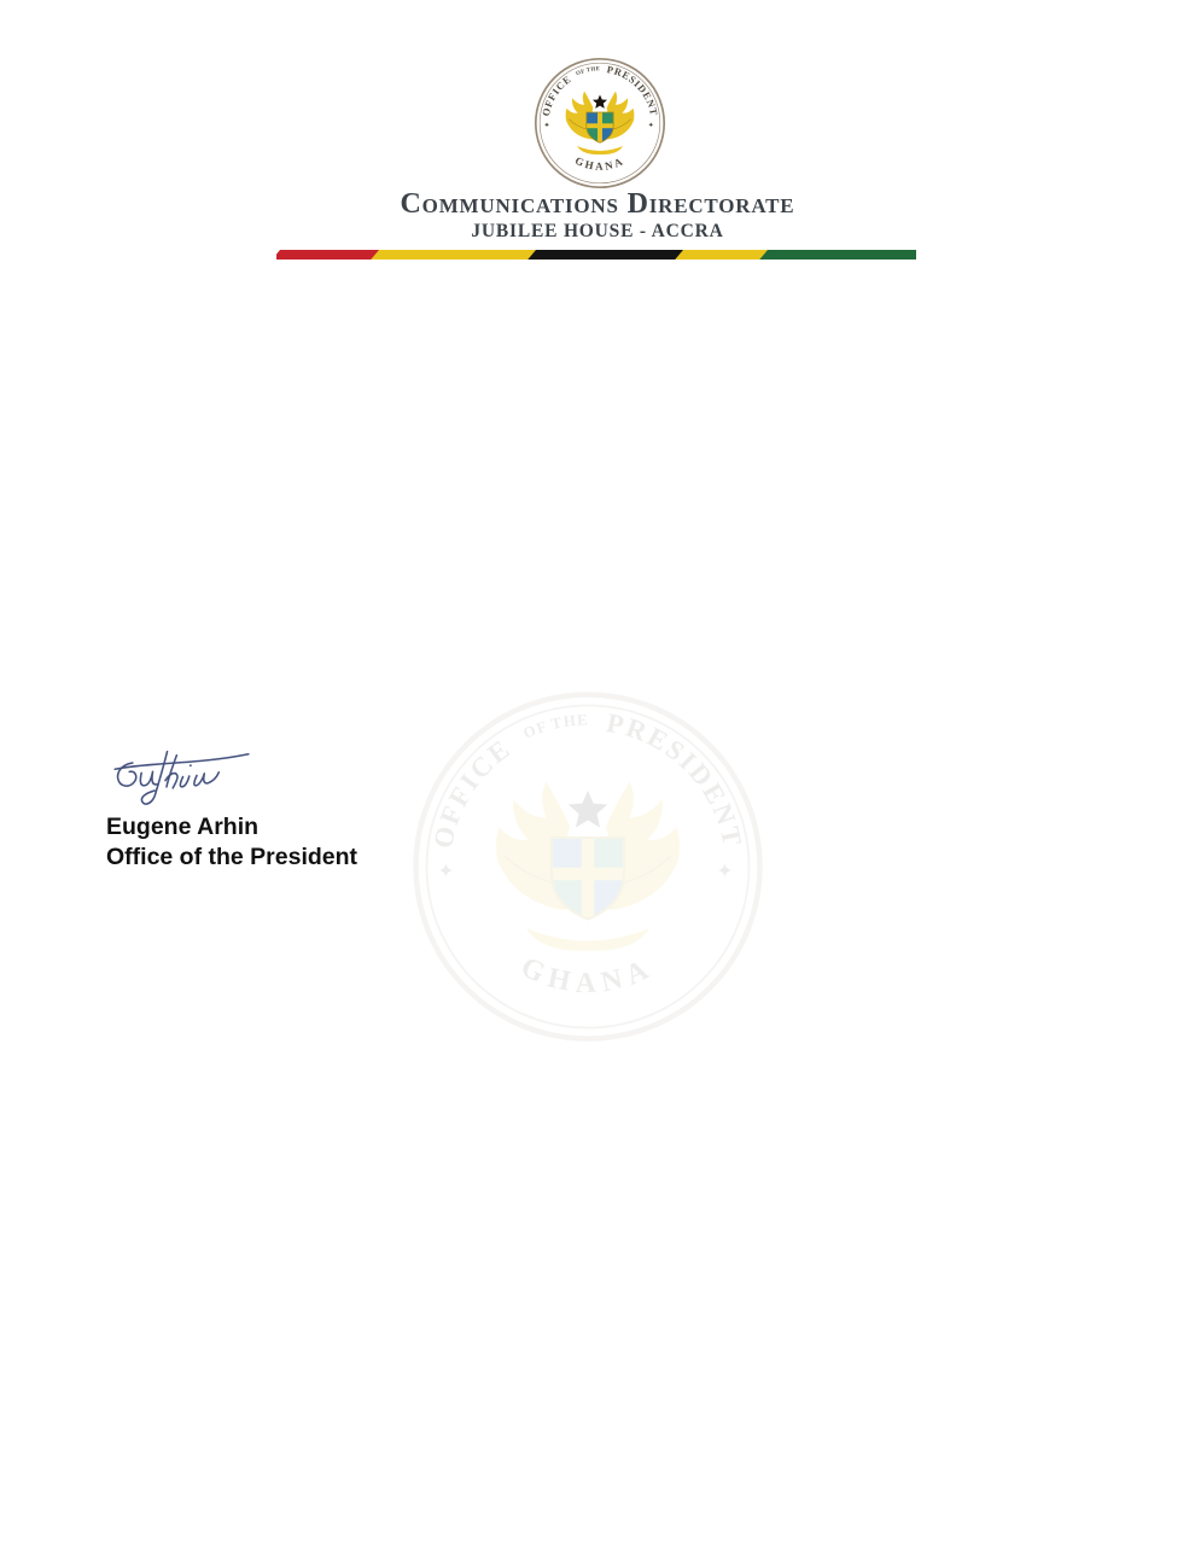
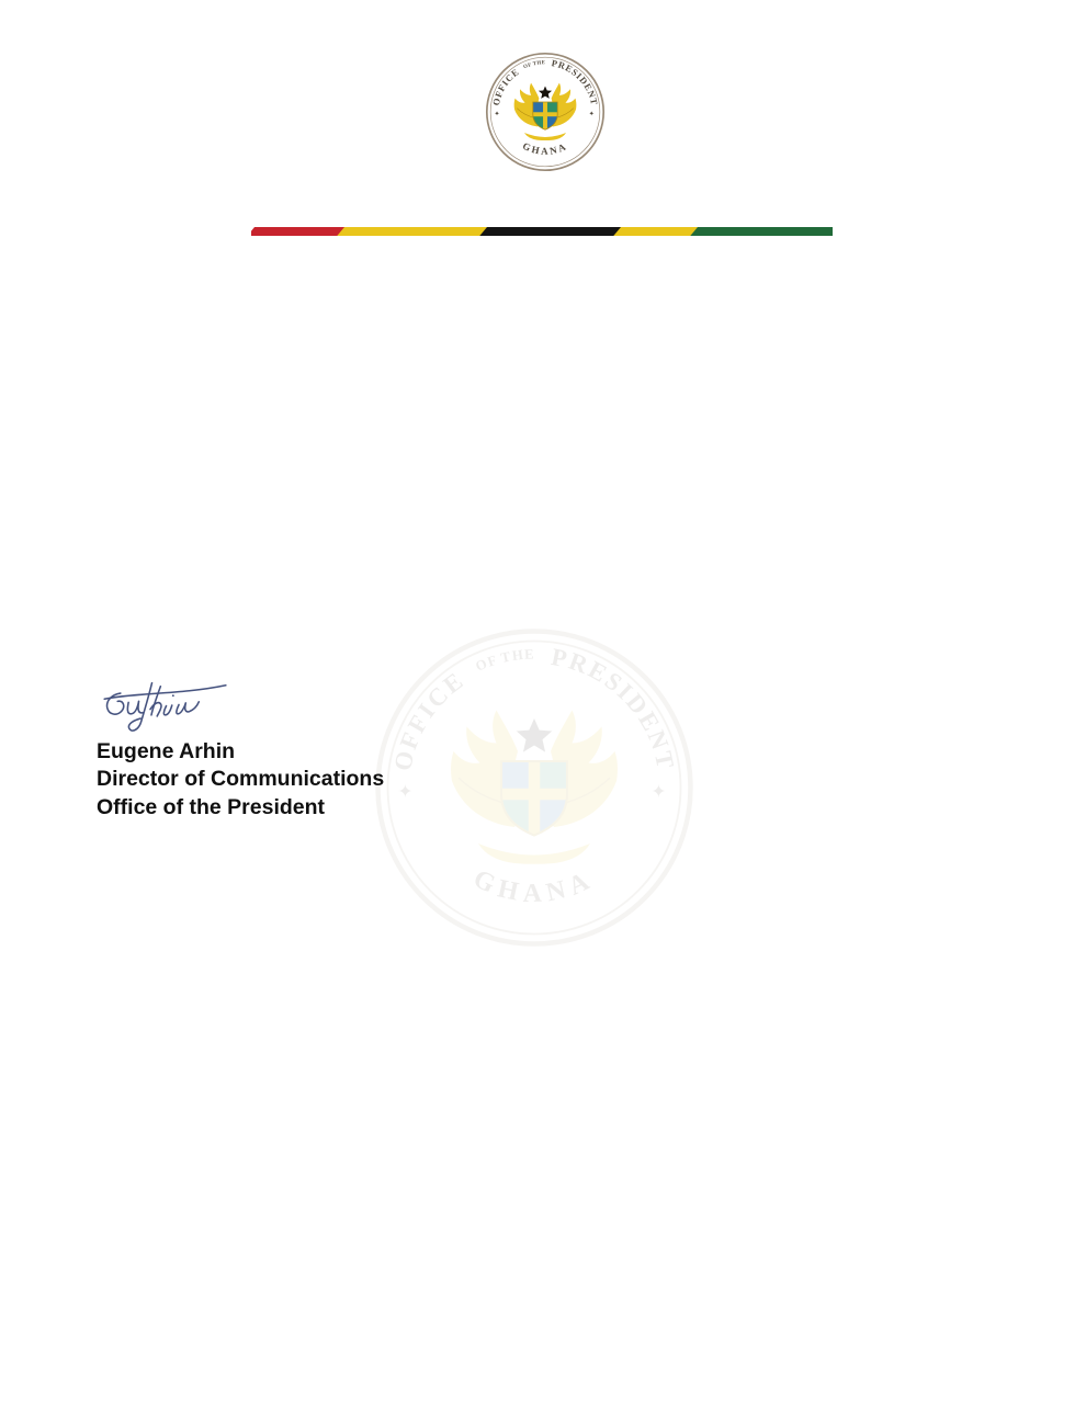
- Communications Directorate
- JUBILEE HOUSE - ACCRA
  Eugene Arhin
+ Director of Communications
  Office of the President
